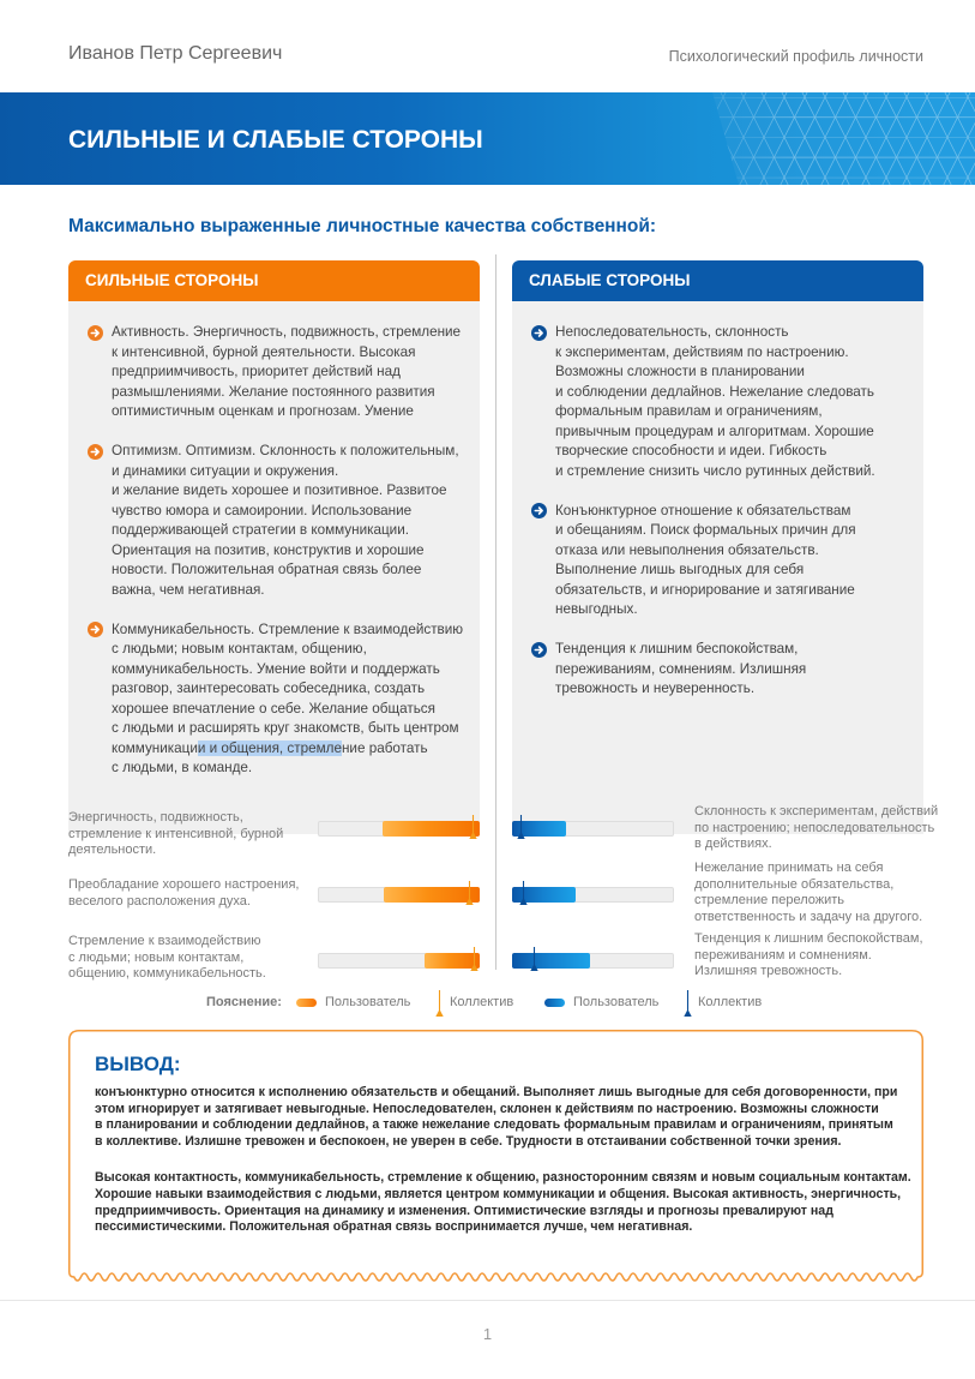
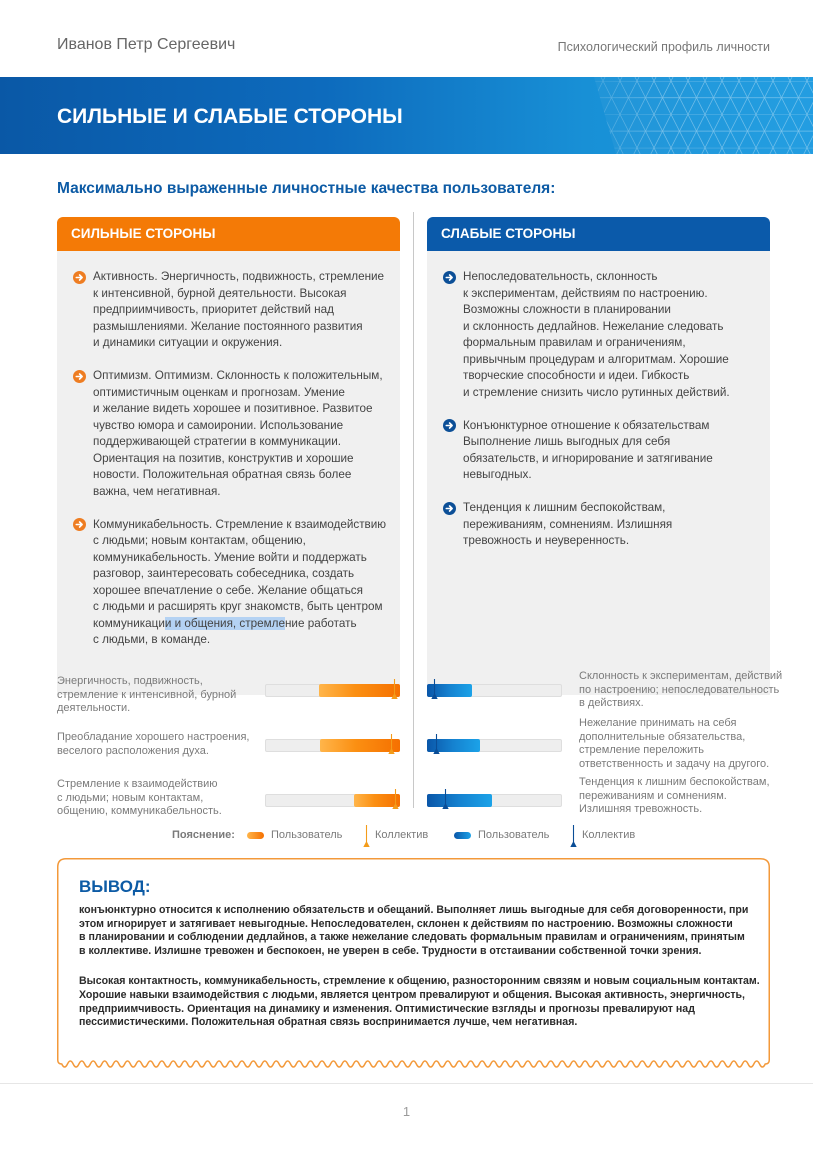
  Иванов Петр Сергеевич
  Психологический профиль личности
  СИЛЬНЫЕ И СЛАБЫЕ СТОРОНЫ
- Максимально выраженные личностные качества собственной:
+ Максимально выраженные личностные качества пользователя:
  СИЛЬНЫЕ СТОРОНЫ
  Активность. Энергичность, подвижность, стремление
  к интенсивной, бурной деятельности. Высокая
  предприимчивость, приоритет действий над
  размышлениями. Желание постоянного развития
- оптимистичным оценкам и прогнозам. Умение
+ и динамики ситуации и окружения.
  Оптимизм. Оптимизм. Склонность к положительным,
- и динамики ситуации и окружения.
+ оптимистичным оценкам и прогнозам. Умение
  и желание видеть хорошее и позитивное. Развитое
  чувство юмора и самоиронии. Использование
  поддерживающей стратегии в коммуникации.
  Ориентация на позитив, конструктив и хорошие
  новости. Положительная обратная связь более
  важна, чем негативная.
  Коммуникабельность. Стремление к взаимодействию
  с людьми; новым контактам, общению,
  коммуникабельность. Умение войти и поддержать
  разговор, заинтересовать собеседника, создать
  хорошее впечатление о себе. Желание общаться
  с людьми и расширять круг знакомств, быть центром
  коммуникации и общения, стремление работать
  с людьми, в команде.
  СЛАБЫЕ СТОРОНЫ
  Непоследовательность, склонность
  к экспериментам, действиям по настроению.
  Возможны сложности в планировании
- и соблюдении дедлайнов. Нежелание следовать
+ и склонность дедлайнов. Нежелание следовать
  формальным правилам и ограничениям,
  привычным процедурам и алгоритмам. Хорошие
  творческие способности и идеи. Гибкость
  и стремление снизить число рутинных действий.
  Конъюнктурное отношение к обязательствам
- и обещаниям. Поиск формальных причин для
- отказа или невыполнения обязательств.
  Выполнение лишь выгодных для себя
  обязательств, и игнорирование и затягивание
  невыгодных.
  Тенденция к лишним беспокойствам,
  переживаниям, сомнениям. Излишняя
  тревожность и неуверенность.
  Энергичность, подвижность,
  стремление к интенсивной, бурной
  деятельности.
  Преобладание хорошего настроения,
  веселого расположения духа.
  Стремление к взаимодействию
  с людьми; новым контактам,
  общению, коммуникабельность.
  Склонность к экспериментам, действий
  по настроению; непоследовательность
  в действиях.
  Нежелание принимать на себя
  дополнительные обязательства,
  стремление переложить
  ответственность и задачу на другого.
  Тенденция к лишним беспокойствам,
  переживаниям и сомнениям.
  Излишняя тревожность.
  Пояснение:
  Пользователь
  Коллектив
  Пользователь
  Коллектив
  ВЫВОД:
  конъюнктурно относится к исполнению обязательств и обещаний. Выполняет лишь выгодные для себя договоренности, при
  этом игнорирует и затягивает невыгодные. Непоследователен, склонен к действиям по настроению. Возможны сложности
  в планировании и соблюдении дедлайнов, а также нежелание следовать формальным правилам и ограничениям, принятым
  в коллективе. Излишне тревожен и беспокоен, не уверен в себе. Трудности в отстаивании собственной точки зрения.
  Высокая контактность, коммуникабельность, стремление к общению, разносторонним связям и новым социальным контактам.
- Хорошие навыки взаимодействия с людьми, является центром коммуникации и общения. Высокая активность, энергичность,
+ Хорошие навыки взаимодействия с людьми, является центром превалируют и общения. Высокая активность, энергичность,
  предприимчивость. Ориентация на динамику и изменения. Оптимистические взгляды и прогнозы превалируют над
  пессимистическими. Положительная обратная связь воспринимается лучше, чем негативная.
  1
